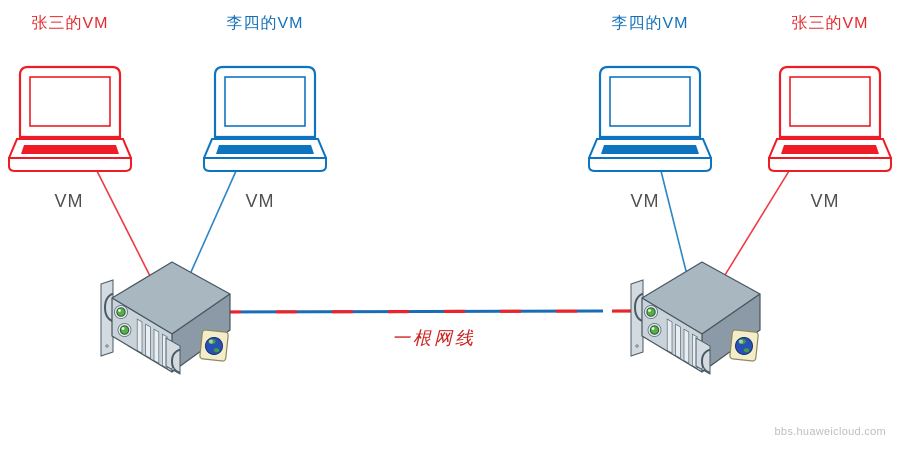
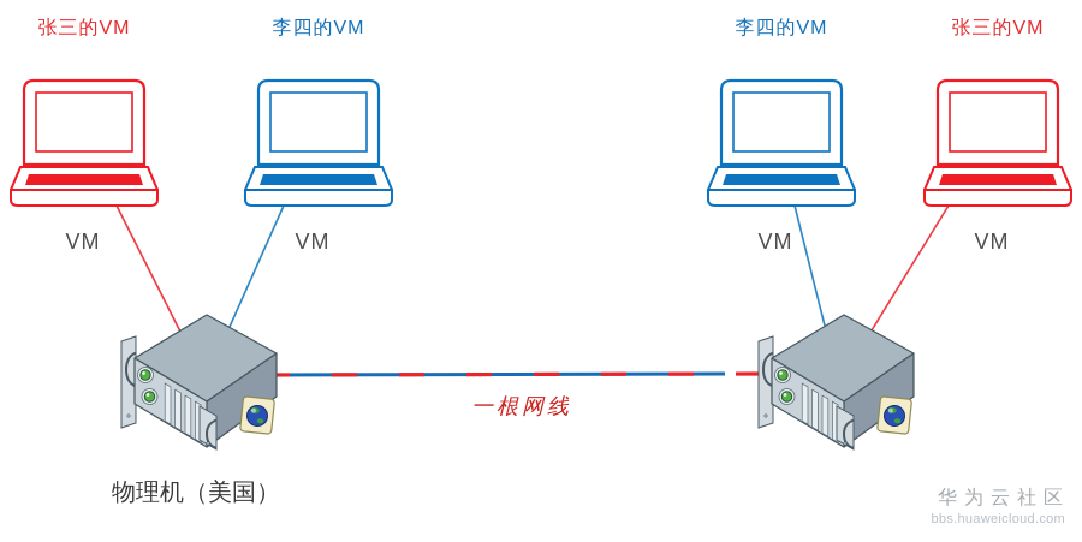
  张三的VM
  李四的VM
  李四的VM
  张三的VM
  VM
  VM
  VM
  VM
  一根网线
+ 物理机（美国）
+ 华为云社区
  bbs.huaweicloud.com
